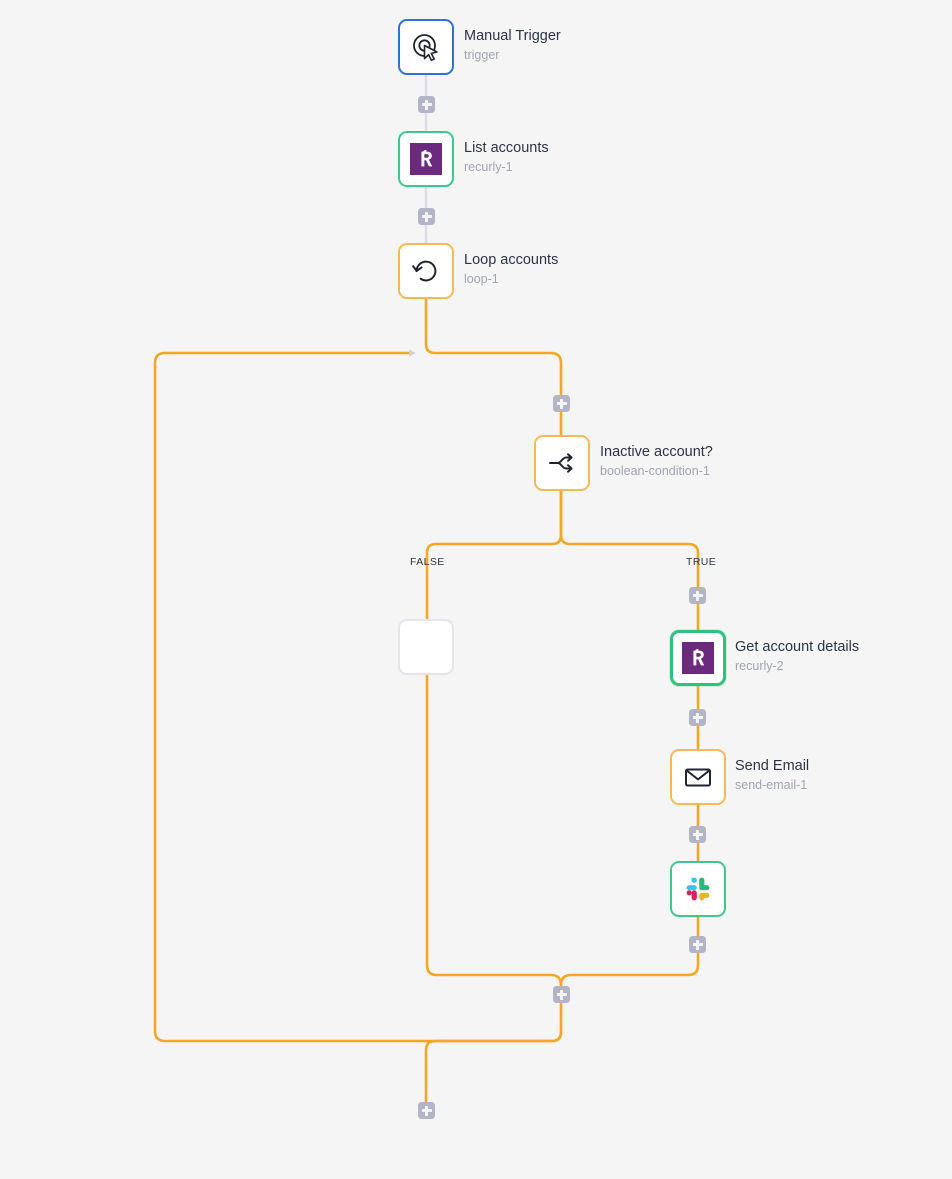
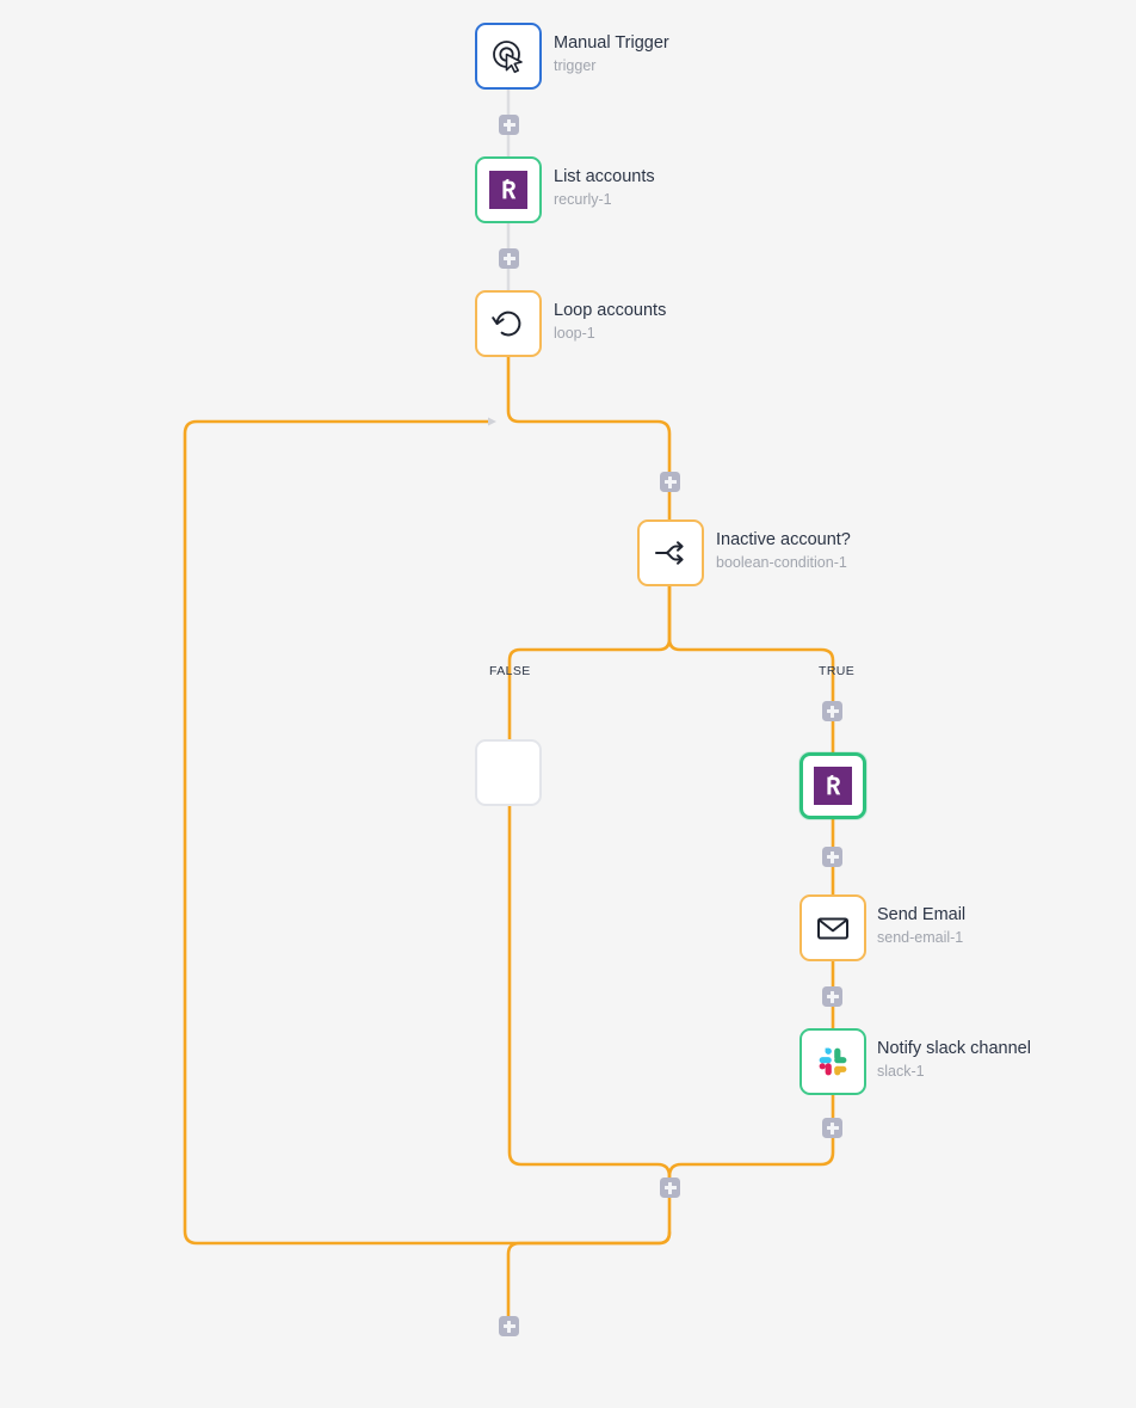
  Manual Trigger
  trigger
  List accounts
  recurly-1
  Loop accounts
  loop-1
  Inactive account?
  boolean-condition-1
- Get account details
- recurly-2
  Send Email
  send-email-1
+ Notify slack channel
+ slack-1
  FALSE
  TRUE
